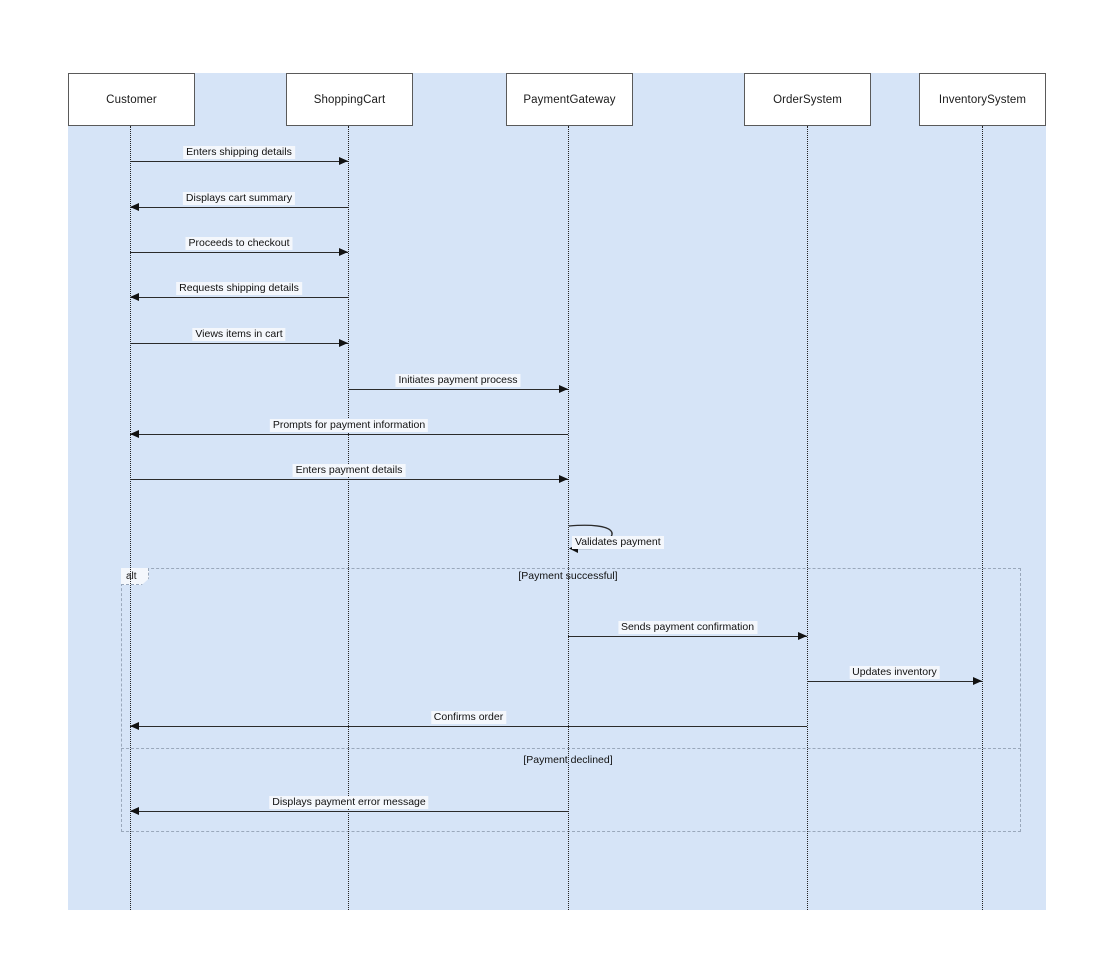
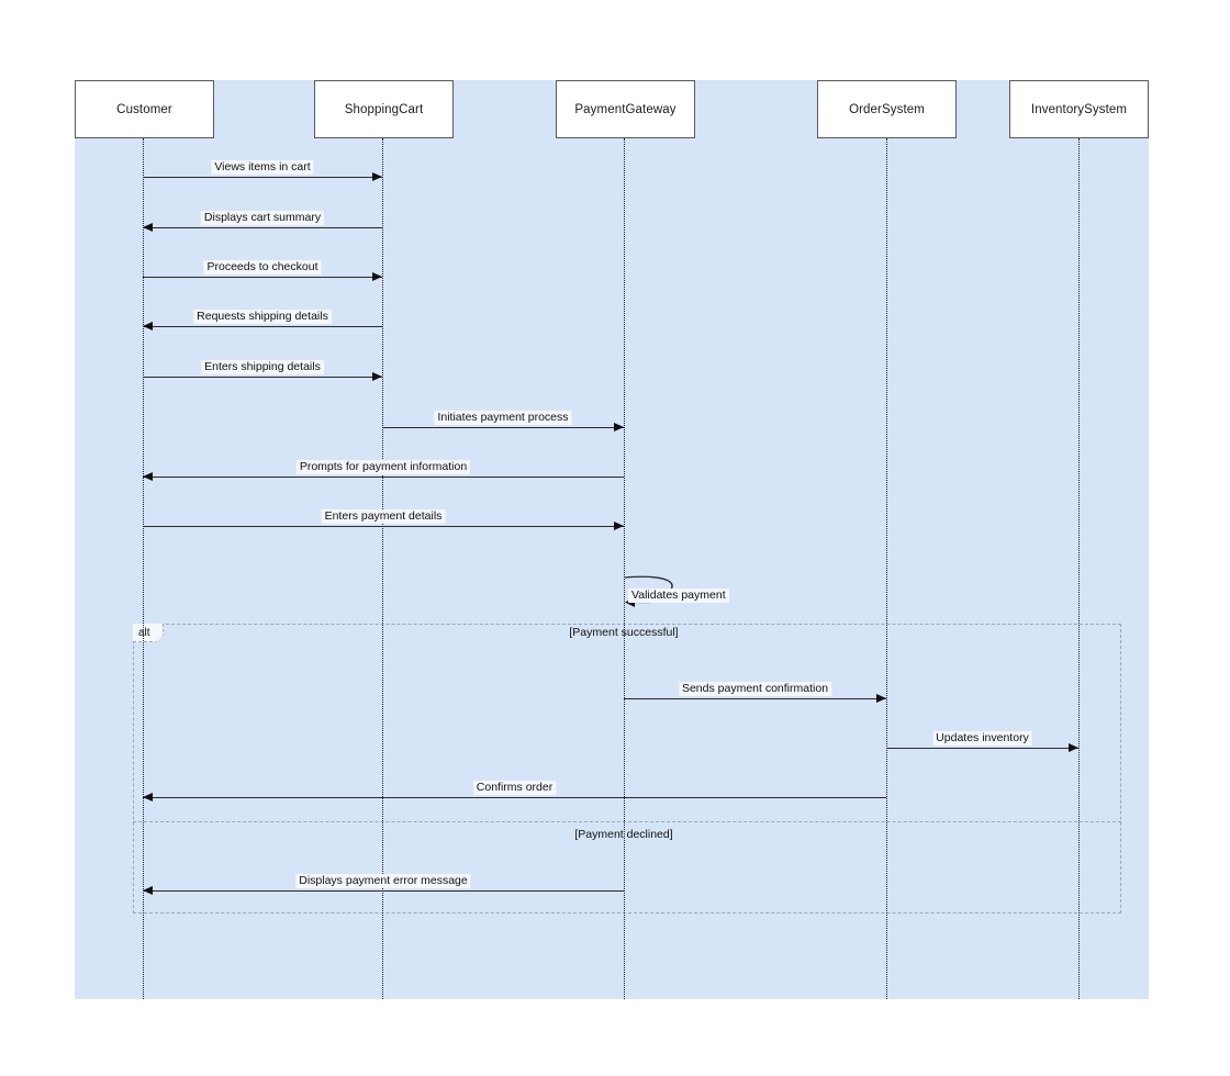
  alt
  [Payment successful]
  [Payment declined]
  Customer
  ShoppingCart
  PaymentGateway
  OrderSystem
  InventorySystem
- Enters shipping details
+ Views items in cart
  Displays cart summary
  Proceeds to checkout
  Requests shipping details
- Views items in cart
+ Enters shipping details
  Initiates payment process
  Prompts for payment information
  Enters payment details
  Sends payment confirmation
  Updates inventory
  Confirms order
  Displays payment error message
  Validates payment
